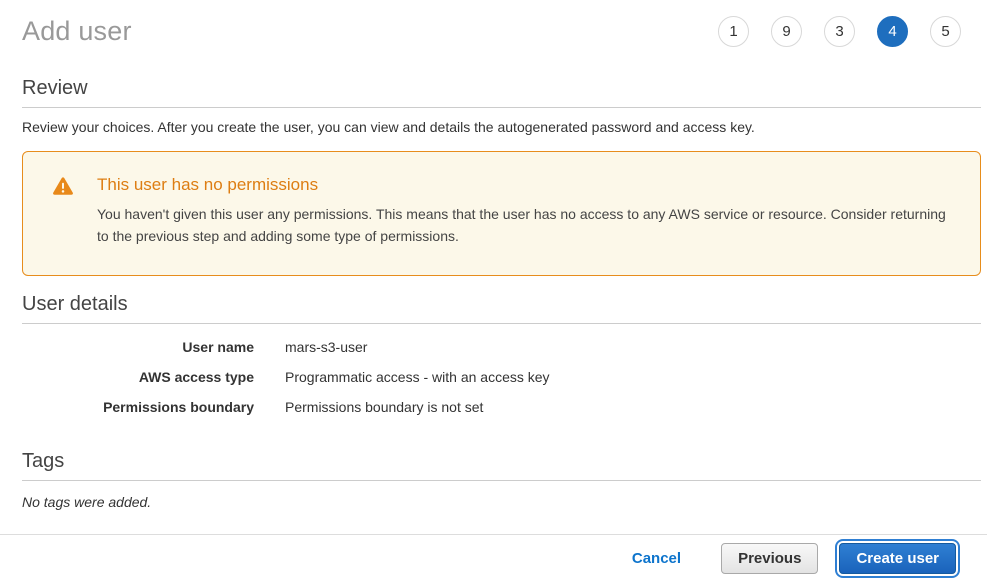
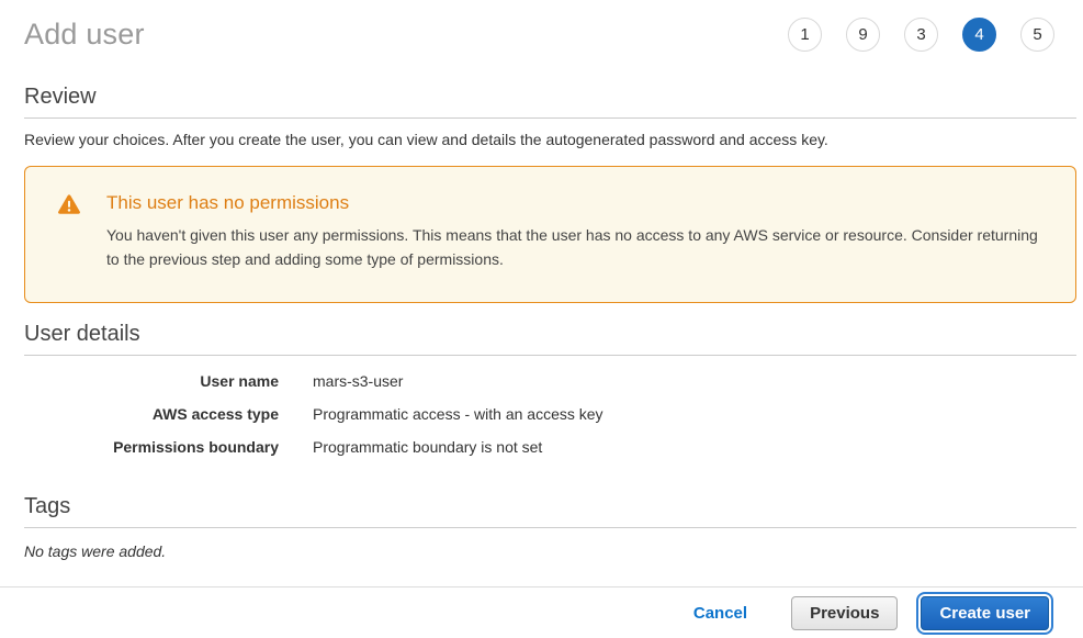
  Add user
  1
  9
  3
  4
  5
  Review
  Review your choices. After you create the user, you can view and details the autogenerated password and access key.
  This user has no permissions
  You haven't given this user any permissions. This means that the user has no access to any AWS service or resource. Consider returning to the previous step and adding some type of permissions.
  User details
  User name
  mars-s3-user
  AWS access type
  Programmatic access - with an access key
  Permissions boundary
- Permissions boundary is not set
+ Programmatic boundary is not set
  Tags
  No tags were added.
  Cancel
  Previous
  Create user
